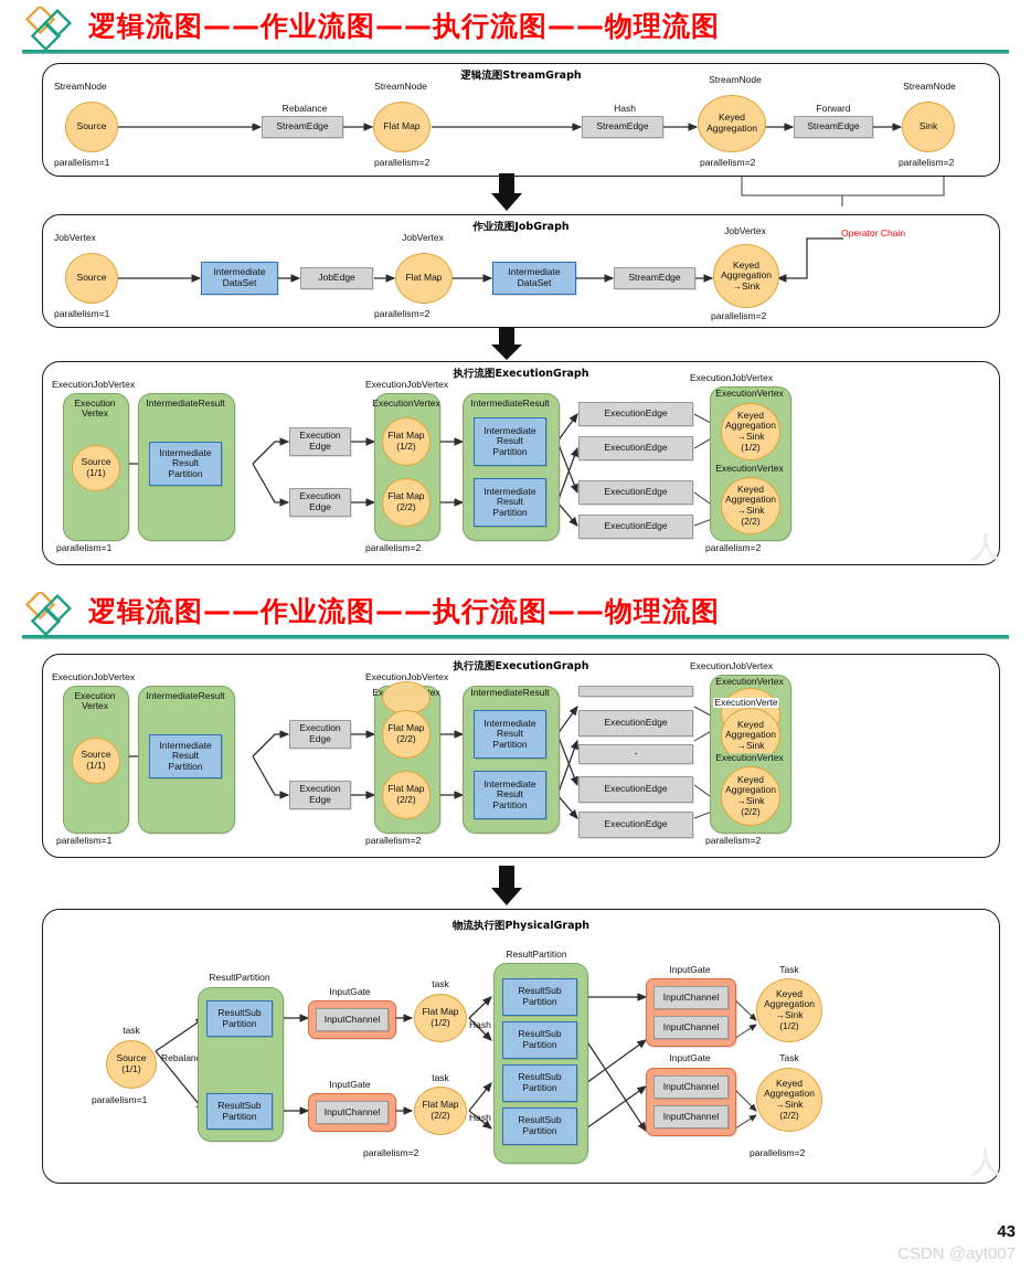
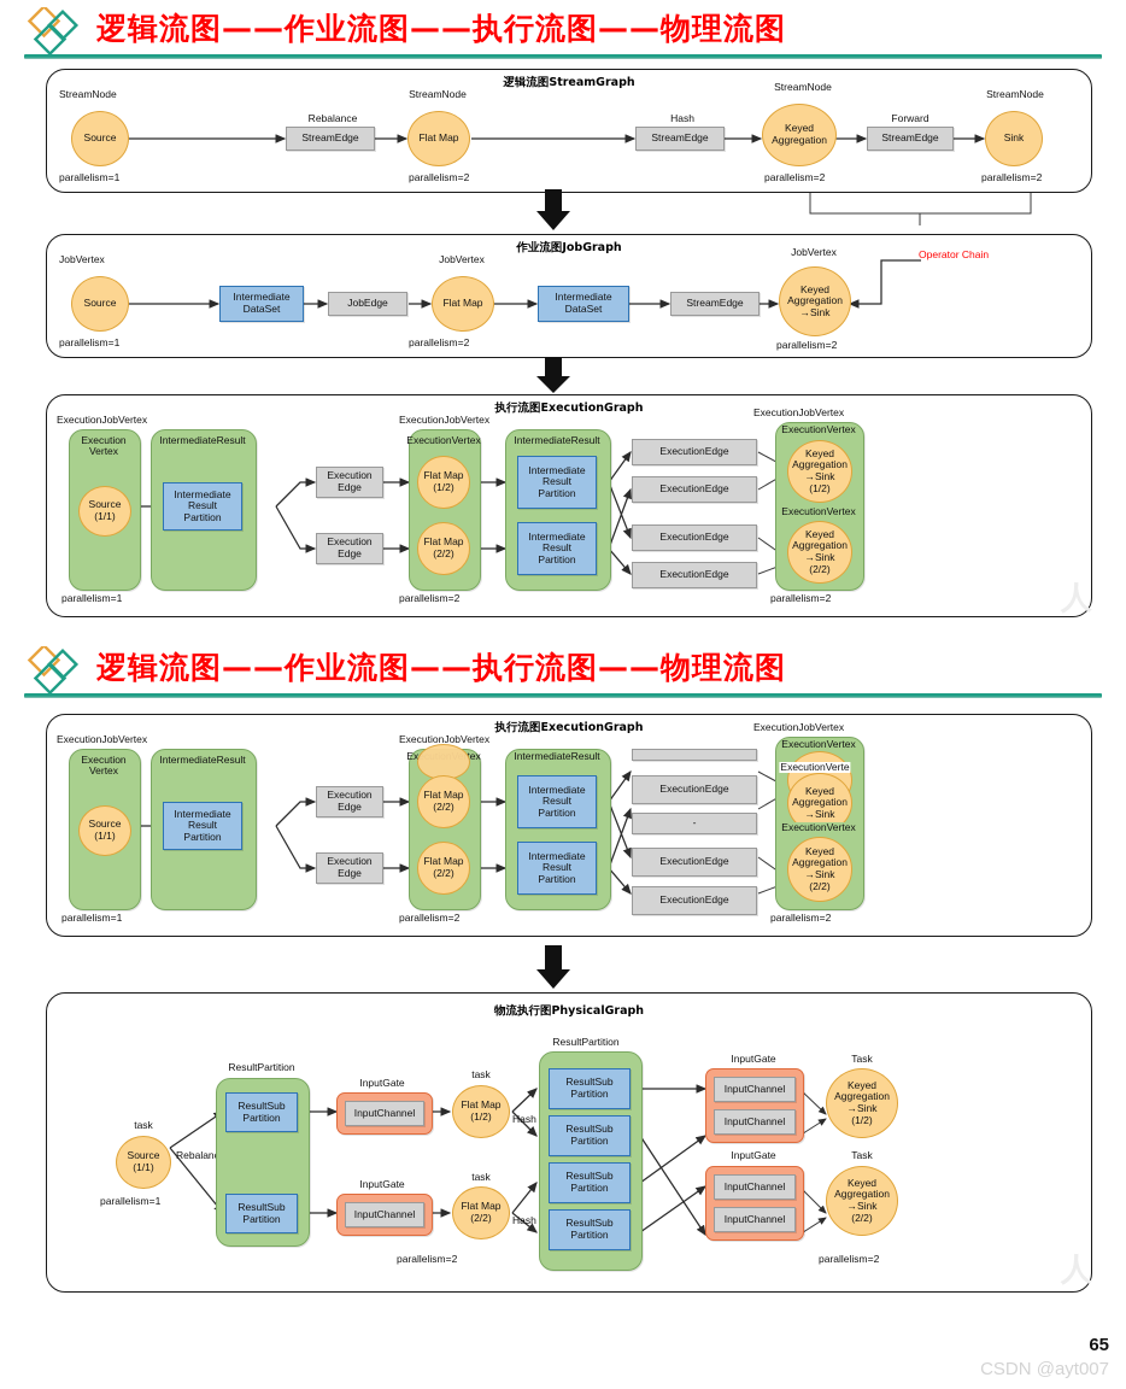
  逻辑流图——作业流图——执行流图——物理流图
  逻辑流图StreamGraph
  StreamNode
  Source
  parallelism=1
  Rebalance
  StreamEdge
  StreamNode
  Flat Map
  parallelism=2
  Hash
  StreamEdge
  StreamNode
  Keyed
  Aggregation
  parallelism=2
  Forward
  StreamEdge
  StreamNode
  Sink
  parallelism=2
  作业流图JobGraph
  JobVertex
  Source
  parallelism=1
  Intermediate
  DataSet
  JobEdge
  JobVertex
  Flat Map
  parallelism=2
  Intermediate
  DataSet
  StreamEdge
  JobVertex
  Keyed
  Aggregation
  →Sink
  parallelism=2
  Operator Chain
  执行流图ExecutionGraph
  ExecutionJobVertex
  Execution
  Vertex
  Source
  (1/1)
  IntermediateResult
  Intermediate
  Result
  Partition
  parallelism=1
  Execution
  Edge
  Execution
  Edge
  ExecutionJobVertex
  ExecutionVertex
  Flat Map
  (1/2)
  Flat Map
  (2/2)
  parallelism=2
  IntermediateResult
  Intermediate
  Result
  Partition
  Intermediate
  Result
  Partition
  ExecutionEdge
  ExecutionEdge
  ExecutionEdge
  ExecutionEdge
  ExecutionJobVertex
  ExecutionVertex
  Keyed
  Aggregation
  →Sink
  (1/2)
  ExecutionVertex
  Keyed
  Aggregation
  →Sink
  (2/2)
  parallelism=2
  人
  逻辑流图——作业流图——执行流图——物理流图
  执行流图ExecutionGraph
  ExecutionJobVertex
  Execution
  Vertex
  Source
  (1/1)
  IntermediateResult
  Intermediate
  Result
  Partition
  parallelism=1
  Execution
  Edge
  Execution
  Edge
  ExecutionJobVertex
  Flat Map
  (2/2)
  Flat Map
  (2/2)
  parallelism=2
  IntermediateResult
  Intermediate
  Result
  Partition
  Intermediate
  Result
  Partition
  ExecutionEdge
  -
  ExecutionEdge
  ExecutionEdge
  ExecutionJobVertex
  ExecutionVertex
  ExecutionVerte
  Keyed
  Aggregation
  →Sink
  ExecutionVertex
  Keyed
  Aggregation
  →Sink
  (2/2)
  parallelism=2
  物流执行图PhysicalGraph
  task
  Source
  (1/1)
  parallelism=1
  Rebalan
  ResultPartition
  ResultSub
  Partition
  ResultSub
  Partition
  InputGate
  InputChannel
  InputGate
  InputChannel
  task
  Flat Map
  (1/2)
  Hash
  task
  Flat Map
  (2/2)
  Hash
  parallelism=2
  ResultPartition
  ResultSub
  Partition
  ResultSub
  Partition
  ResultSub
  Partition
  ResultSub
  Partition
  InputGate
  InputChannel
  InputChannel
  InputGate
  InputChannel
  InputChannel
  Task
  Keyed
  Aggregation
  →Sink
  (1/2)
  Task
  Keyed
  Aggregation
  →Sink
  (2/2)
  parallelism=2
  人
- 43
+ 65
  CSDN @ayt007
